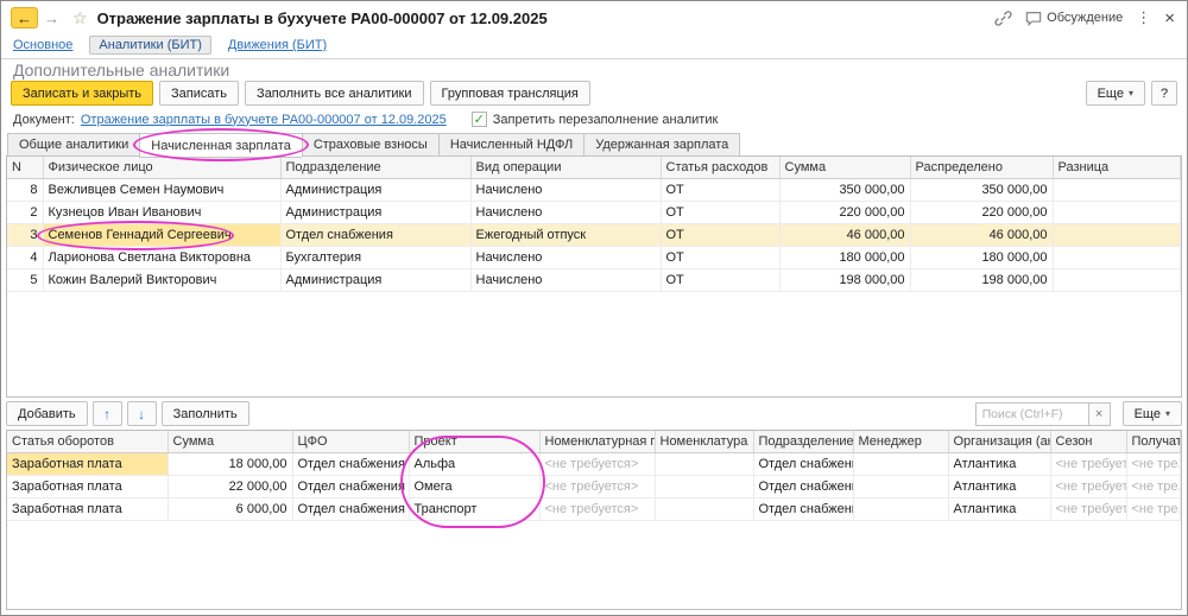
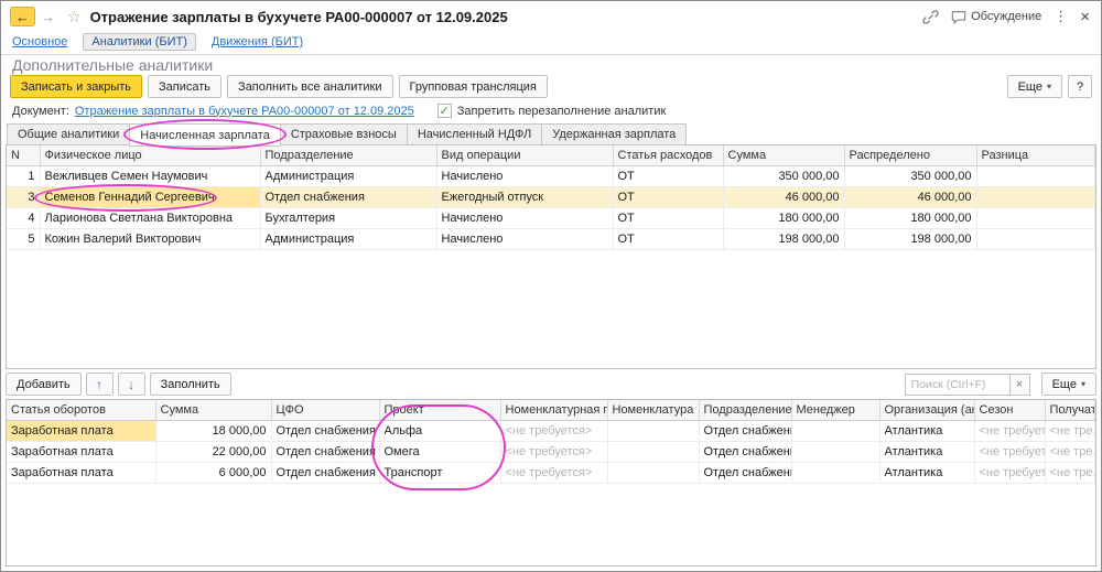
  ←
  →
  ☆
  Отражение зарплаты в бухучете РА00-000007 от 12.09.2025
  Обсуждение
  ⋮
  ×
  Основное
  Аналитики (БИТ)
  Движения (БИТ)
  Дополнительные аналитики
  Записать и закрыть
  Записать
  Заполнить все аналитики
  Групповая трансляция
  Еще
  ▾
  ?
  Документ:
  Отражение зарплаты в бухучете РА00-000007 от 12.09.2025
  ✓
  Запретить перезаполнение аналитик
  Общие аналитики
  Начисленная зарплата
  Страховые взносы
  Начисленный НДФЛ
  Удержанная зарплата
  N	Физическое лицо	Подразделение	Вид операции	Статья расходов	Сумма	Распределено	Разница
- 8	Вежливцев Семен Наумович	Администрация	Начислено	ОТ	350 000,00	350 000,00
+ 1	Вежливцев Семен Наумович	Администрация	Начислено	ОТ	350 000,00	350 000,00
- 2	Кузнецов Иван Иванович	Администрация	Начислено	ОТ	220 000,00	220 000,00
  3	Семенов Геннадий Сергеевич	Отдел снабжения	Ежегодный отпуск	ОТ	46 000,00	46 000,00
  4	Ларионова Светлана Викторовна	Бухгалтерия	Начислено	ОТ	180 000,00	180 000,00
  5	Кожин Валерий Викторович	Администрация	Начислено	ОТ	198 000,00	198 000,00
  Добавить
  ↑
  ↓
  Заполнить
  Поиск (Ctrl+F)
  ×
  Еще
  ▾
  Статья оборотов	Сумма	ЦФО	Проект	Номенклатурная г	Номенклатура	Подразделение	Менеджер	Организация (а	Сезон	Получат
  Заработная плата	18 000,00	Отдел снабжения	Альфа	<не требуется>		Отдел снабжен		Атлантика	<не требует	<не тре.
  Заработная плата	22 000,00	Отдел снабжения	Омега	<не требуется>		Отдел снабжен		Атлантика	<не требует	<не тре.
  Заработная плата	6 000,00	Отдел снабжения	Транспорт	<не требуется>		Отдел снабжен		Атлантика	<не требует	<не тре.
